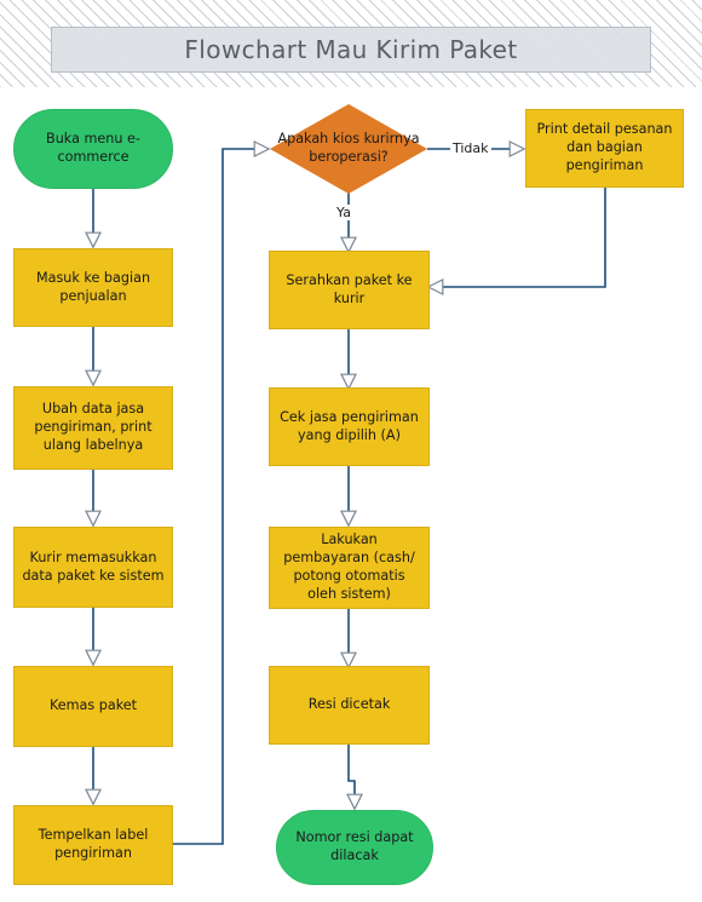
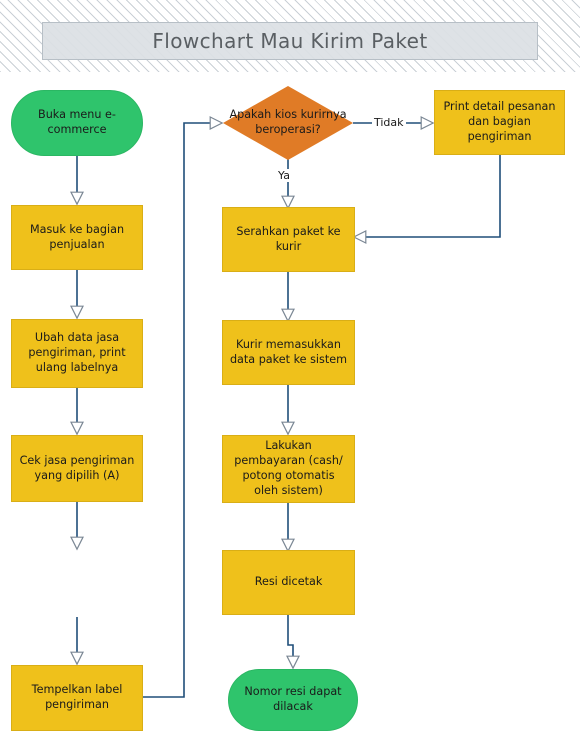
  Flowchart Mau Kirim Paket
  Tidak
  Ya
  Buka menu e-commerce
  Masuk ke bagian penjualan
  Ubah data jasa pengiriman, print ulang labelnya
- Kurir memasukkan data paket ke sistem
+ Cek jasa pengiriman yang dipilih (A)
- Kemas paket
  Tempelkan label pengiriman
  Apakah kios kurirnya beroperasi?
  Print detail pesanan dan bagian pengiriman
  Serahkan paket ke kurir
- Cek jasa pengiriman yang dipilih (A)
+ Kurir memasukkan data paket ke sistem
  Lakukan pembayaran (cash/ potong otomatis oleh sistem)
  Resi dicetak
  Nomor resi dapat dilacak
